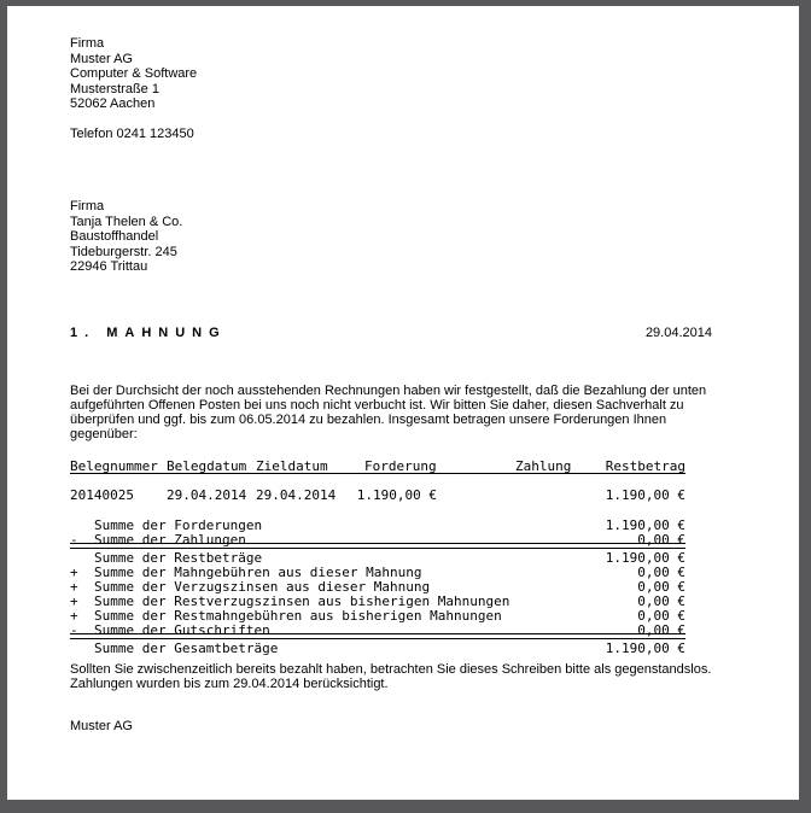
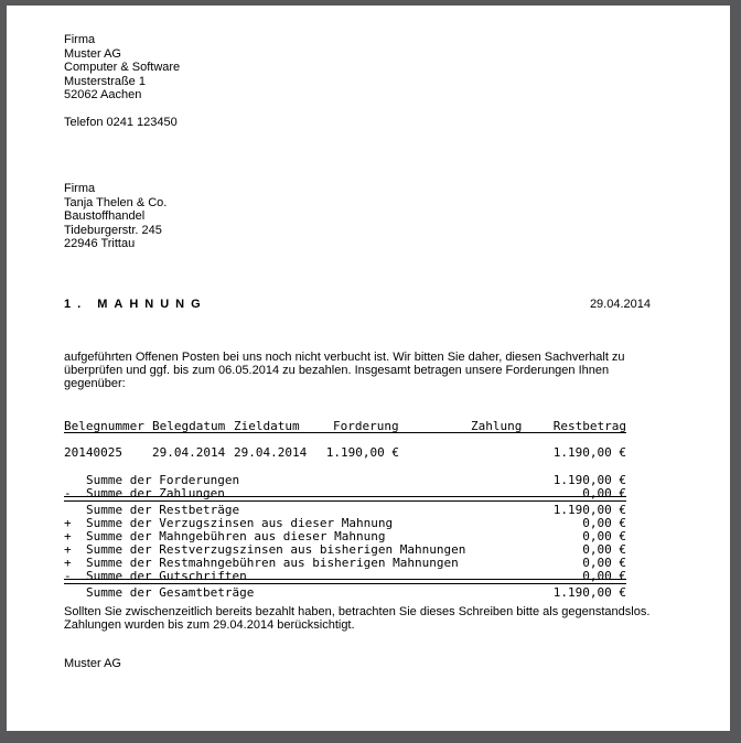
  Firma
  Muster AG
  Computer & Software
  Musterstraße 1
  52062 Aachen
  Telefon 0241 123450
  Firma
  Tanja Thelen & Co.
  Baustoffhandel
  Tideburgerstr. 245
  22946 Trittau
  1. MAHNUNG
  29.04.2014
- Bei der Durchsicht der noch ausstehenden Rechnungen haben wir festgestellt, daß die Bezahlung der unten
  aufgeführten Offenen Posten bei uns noch nicht verbucht ist. Wir bitten Sie daher, diesen Sachverhalt zu
  überprüfen und ggf. bis zum 06.05.2014 zu bezahlen. Insgesamt betragen unsere Forderungen Ihnen
  gegenüber:
  Belegnummer
  Belegdatum
  Zieldatum
  Forderung
  Zahlung
  Restbetrag
  20140025
  29.04.2014
  29.04.2014
  1.190,00 €
  1.190,00 €
  Summe der Forderungen
  1.190,00 €
  -
  Summe der Zahlungen
  0,00 €
  Summe der Restbeträge
  1.190,00 €
  +
- Summe der Mahngebühren aus dieser Mahnung
+ Summe der Verzugszinsen aus dieser Mahnung
  0,00 €
  +
- Summe der Verzugszinsen aus dieser Mahnung
+ Summe der Mahngebühren aus dieser Mahnung
  0,00 €
  +
  Summe der Restverzugszinsen aus bisherigen Mahnungen
  0,00 €
  +
  Summe der Restmahngebühren aus bisherigen Mahnungen
  0,00 €
  -
  Summe der Gutschriften
  0,00 €
  Summe der Gesamtbeträge
  1.190,00 €
  Sollten Sie zwischenzeitlich bereits bezahlt haben, betrachten Sie dieses Schreiben bitte als gegenstandslos.
  Zahlungen wurden bis zum 29.04.2014 berücksichtigt.
  Muster AG
